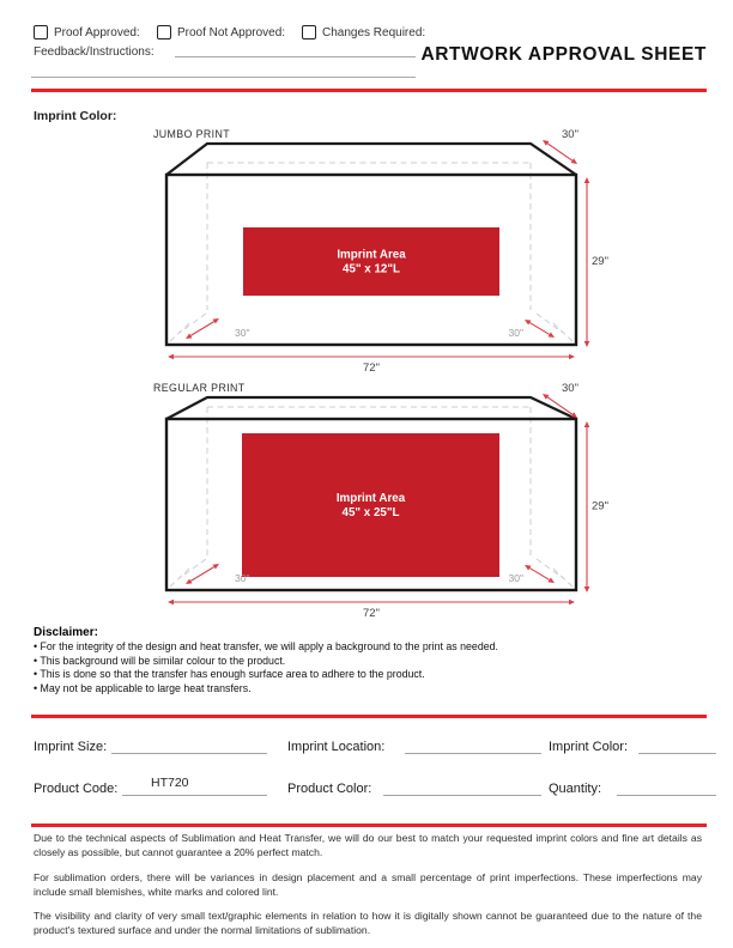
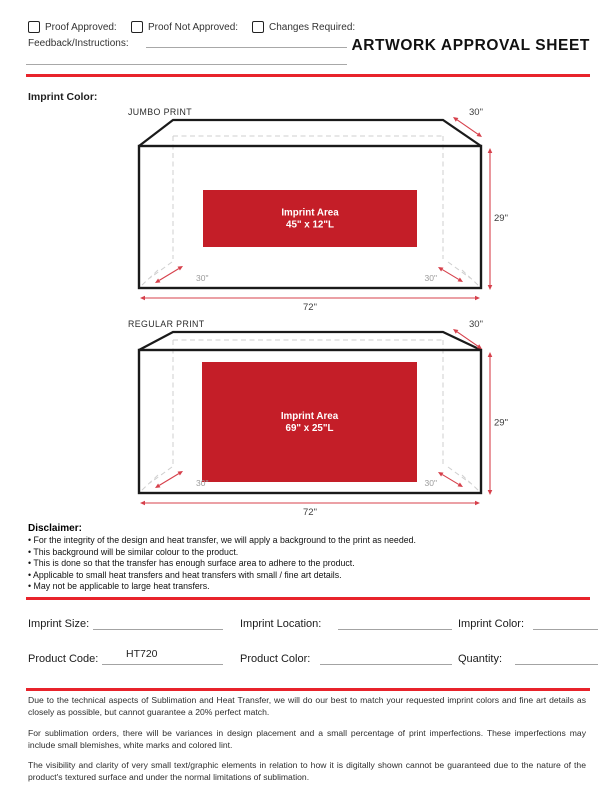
  Proof Approved:
  Proof Not Approved:
  Changes Required:
  Feedback/Instructions:
  ARTWORK APPROVAL SHEET
  Imprint Color:
  JUMBO PRINT
  Imprint Area
  45" x 12"L
  29"
  72"
  30"
  30"
  30"
  REGULAR PRINT
  Imprint Area
- 45" x 25"L
+ 69" x 25"L
  29"
  72"
  30"
  30"
  30"
  Disclaimer:
  • For the integrity of the design and heat transfer, we will apply a background to the print as needed.
  • This background will be similar colour to the product.
  • This is done so that the transfer has enough surface area to adhere to the product.
+ • Applicable to small heat transfers and heat transfers with small / fine art details.
  • May not be applicable to large heat transfers.
  Imprint Size:
  Imprint Location:
  Imprint Color:
  Product Code:
  HT720
  Product Color:
  Quantity:
  Due to the technical aspects of Sublimation and Heat Transfer, we will do our best to match your requested imprint colors and fine art details as closely as possible, but cannot guarantee a 20% perfect match.
  For sublimation orders, there will be variances in design placement and a small percentage of print imperfections. These imperfections may include small blemishes, white marks and colored lint.
  The visibility and clarity of very small text/graphic elements in relation to how it is digitally shown cannot be guaranteed due to the nature of the product's textured surface and under the normal limitations of sublimation.
